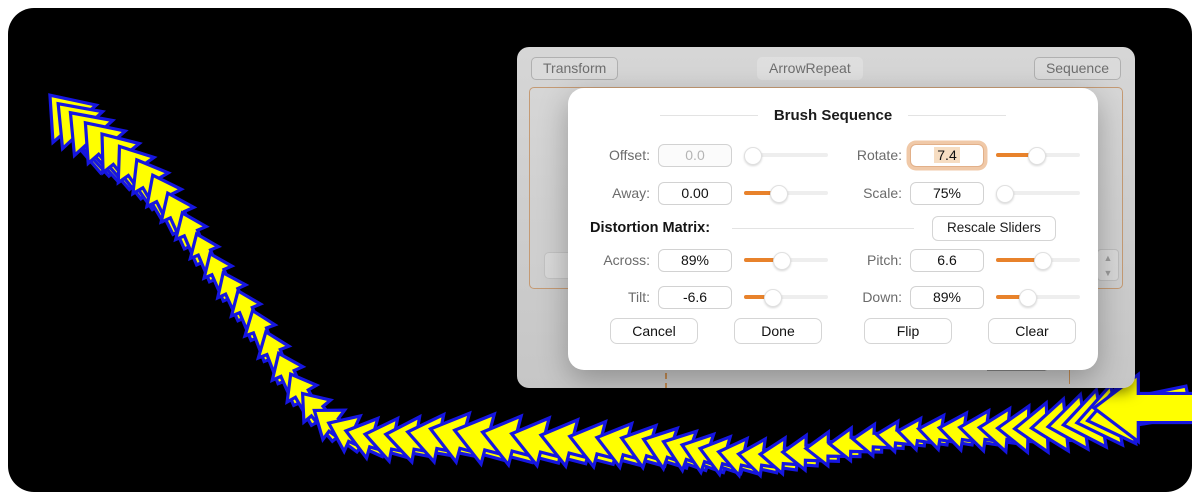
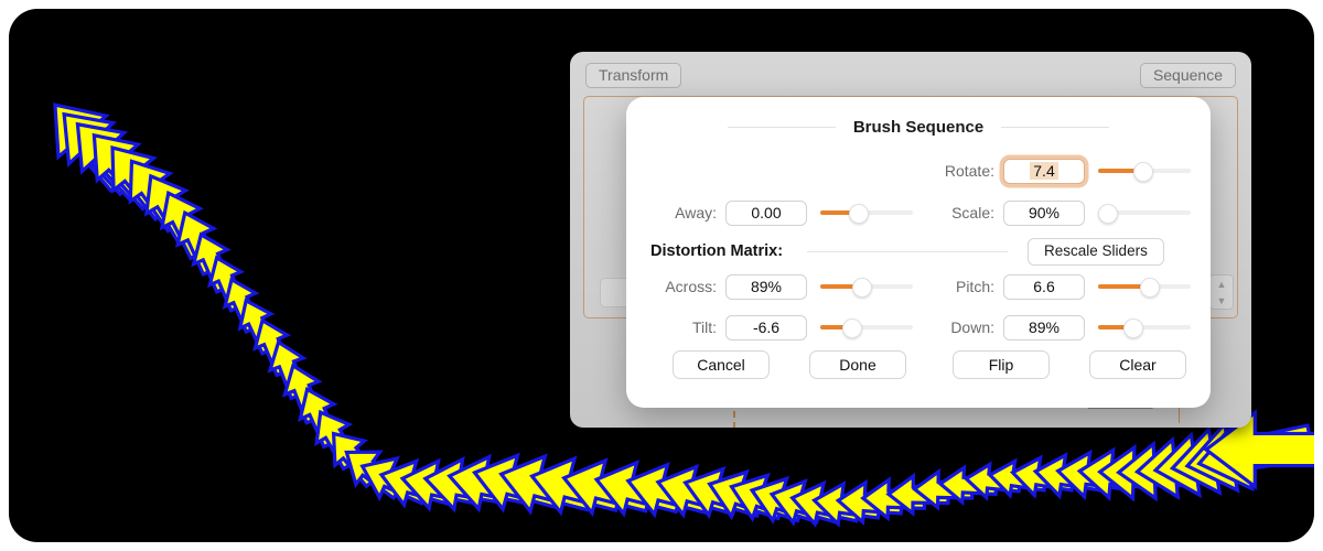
  Transform
- ArrowRepeat
  Sequence
  ▲
  ▼
  Brush Sequence
- Offset:
- 0.0
  Rotate:
  7.4
  Away:
  0.00
  Scale:
- 75%
+ 90%
  Distortion Matrix:
  Rescale Sliders
  Across:
  89%
  Pitch:
  6.6
  Tilt:
  -6.6
  Down:
  89%
  Cancel
  Done
  Flip
  Clear
